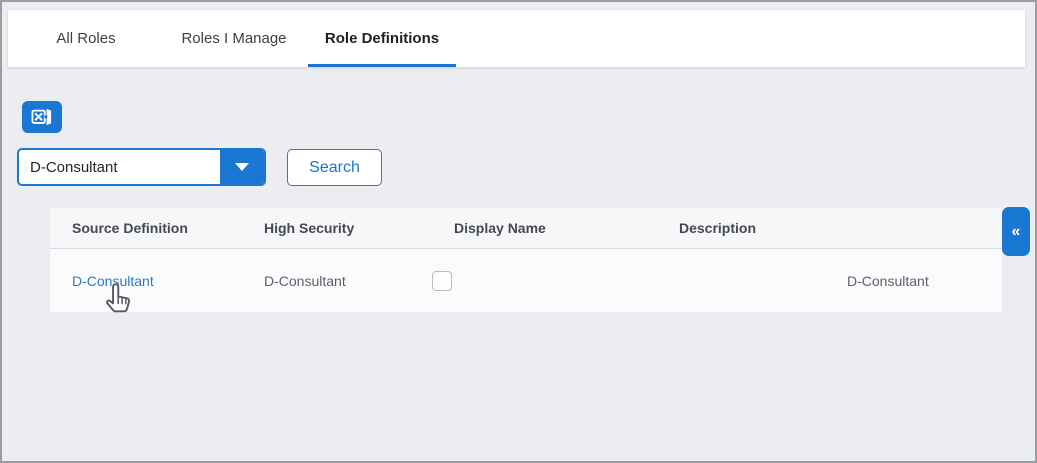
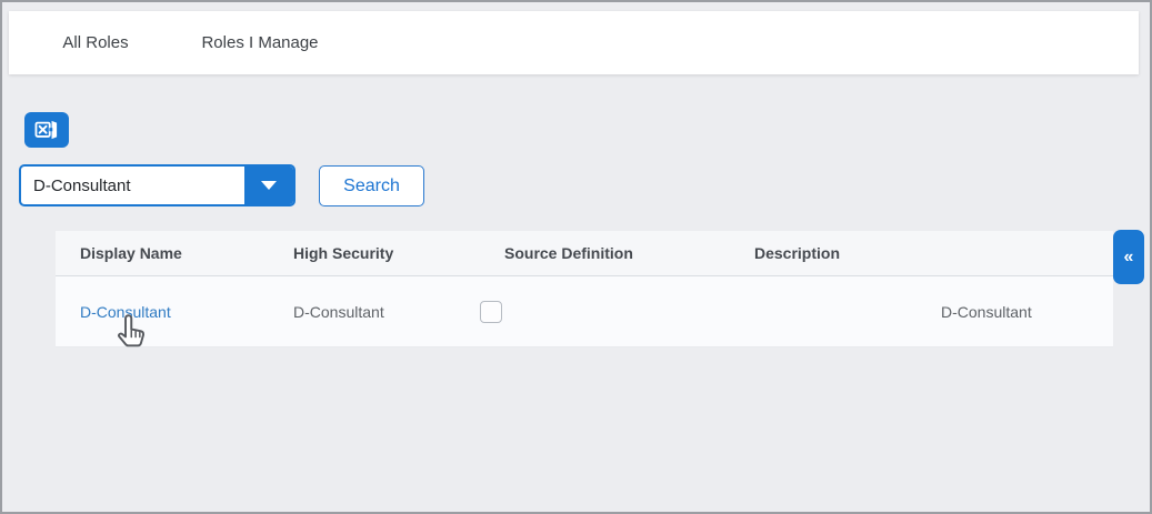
  All Roles
  Roles I Manage
- Role Definitions
  D-Consultant
  Search
- Source Definition
+ Display Name
  High Security
- Display Name
+ Source Definition
  Description
  D-Consultant
  D-Consultant
  D-Consultant
  «
